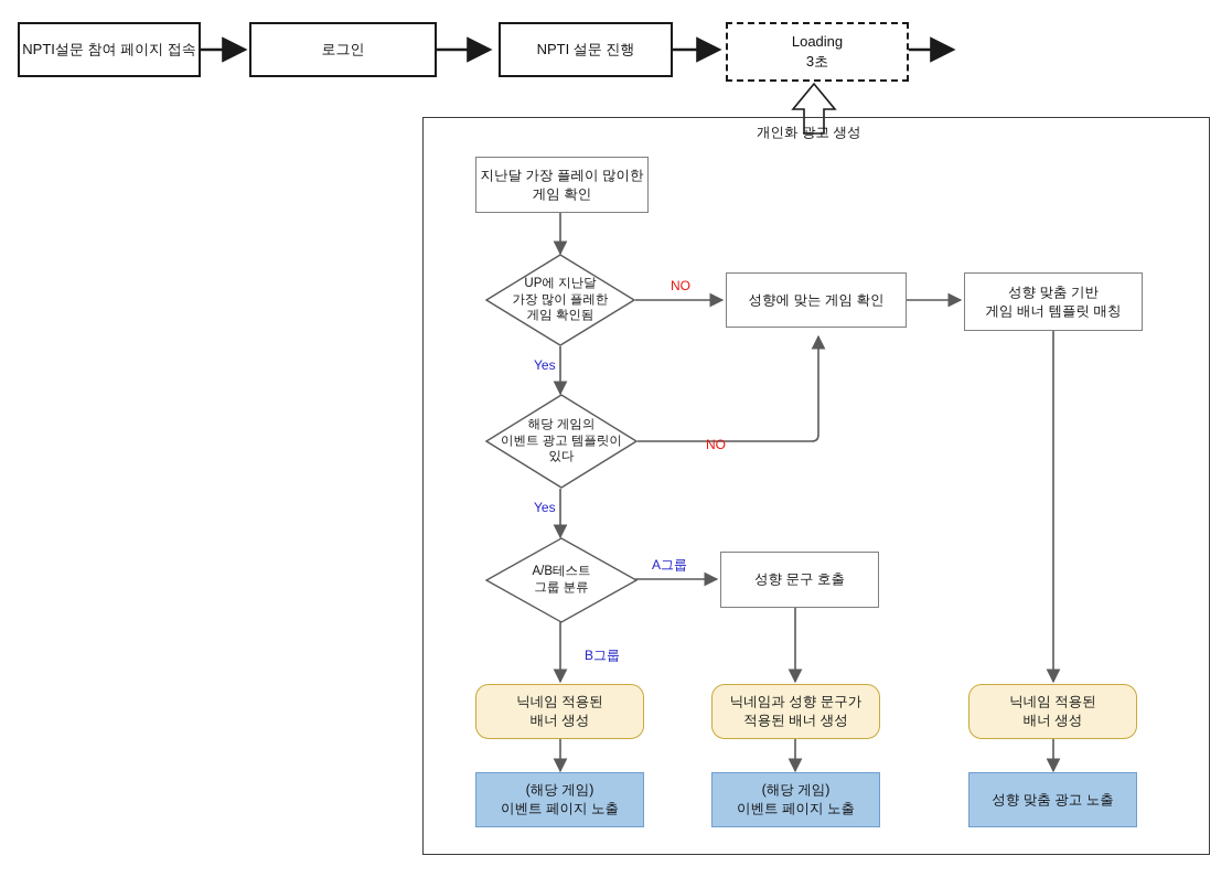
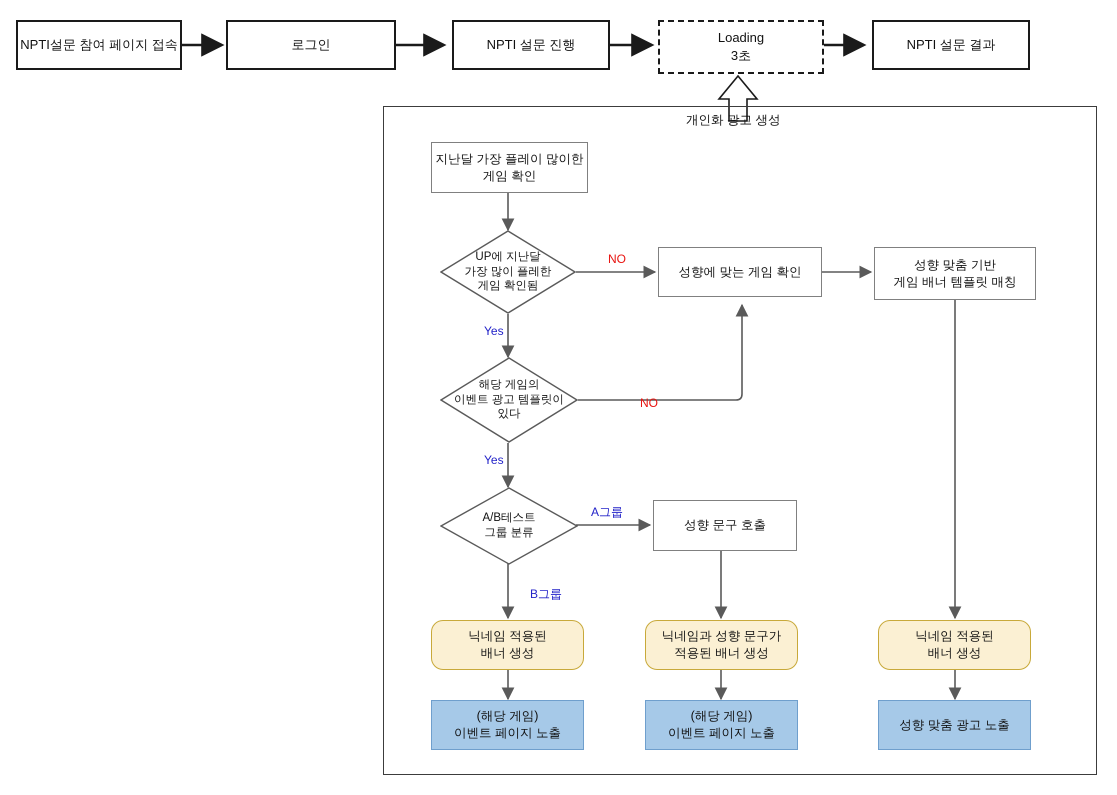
  NPTI설문 참여 페이지 접속
  로그인
  NPTI 설문 진행
  Loading
  3초
+ NPTI 설문 결과
  개인화 광고 생성
  지난달 가장 플레이 많이한
  게임 확인
  UP에 지난달
  가장 많이 플레한
  게임 확인됨
  성향에 맞는 게임 확인
  성향 맞춤 기반
  게임 배너 템플릿 매칭
  해당 게임의
  이벤트 광고 템플릿이
  있다
  A/B테스트
  그룹 분류
  성향 문구 호출
  닉네임 적용된
  배너 생성
  닉네임과 성향 문구가
  적용된 배너 생성
  닉네임 적용된
  배너 생성
  (해당 게임)
  이벤트 페이지 노출
  (해당 게임)
  이벤트 페이지 노출
  성향 맞춤 광고 노출
  NO
  Yes
  NO
  Yes
  A그룹
  B그룹
